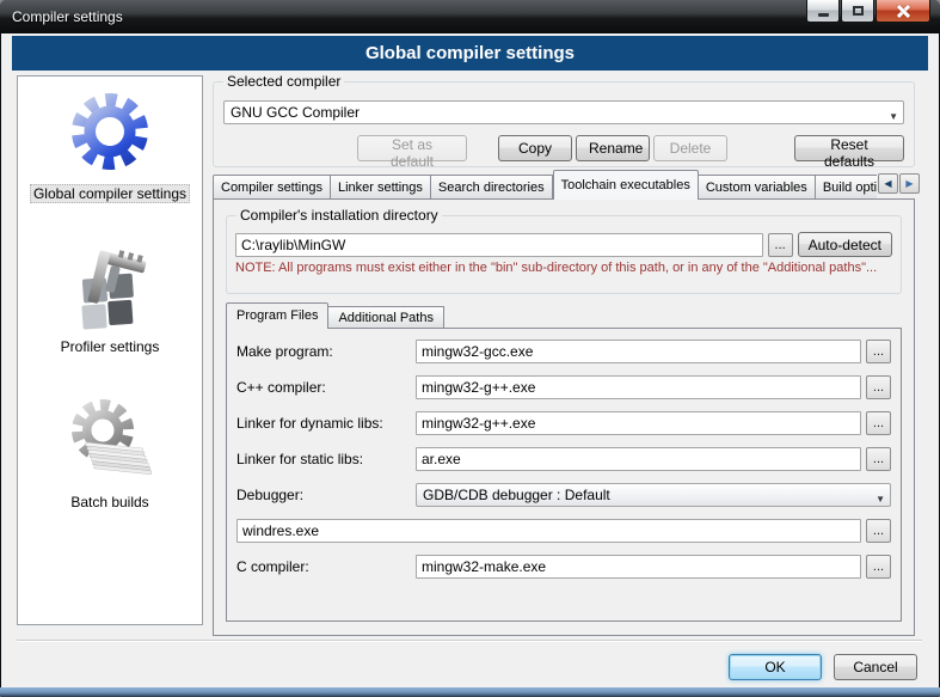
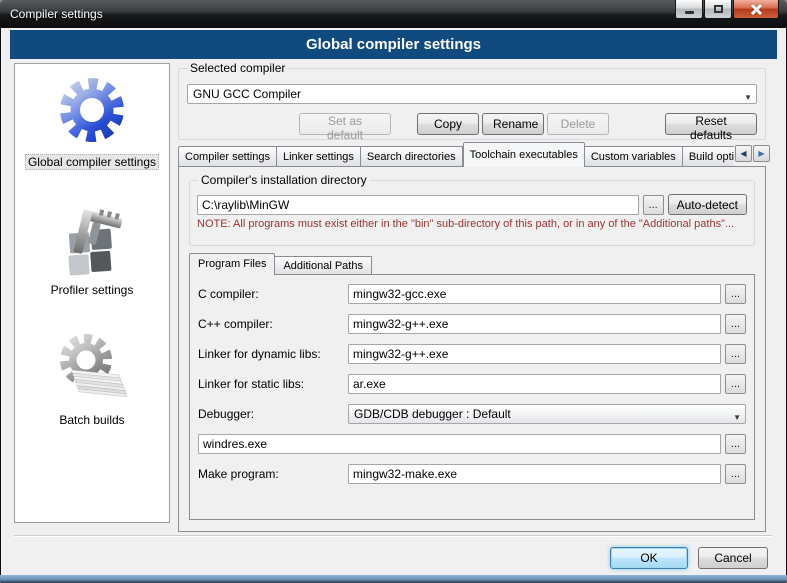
  Compiler settings
  Global compiler settings
  Global compiler settings
  Profiler settings
  Batch builds
  Selected compiler
  GNU GCC Compiler
  ▼
  Set as default
  Copy
  Rename
  Delete
  Reset defaults
  Compiler settings
  Linker settings
  Search directories
  Toolchain executables
  Custom variables
  Build opti
  ◀
  ▶
  Compiler's installation directory
  C:\raylib\MinGW
  ...
  Auto-detect
  NOTE: All programs must exist either in the "bin" sub-directory of this path, or in any of the "Additional paths"...
  Program Files
  Additional Paths
- Make program:
+ C compiler:
  mingw32-gcc.exe
  ...
  C++ compiler:
  mingw32-g++.exe
  ...
  Linker for dynamic libs:
  mingw32-g++.exe
  ...
  Linker for static libs:
  ar.exe
  ...
  Debugger:
  GDB/CDB debugger : Default
  ▼
  windres.exe
  ...
- C compiler:
+ Make program:
  mingw32-make.exe
  ...
  OK
  Cancel
